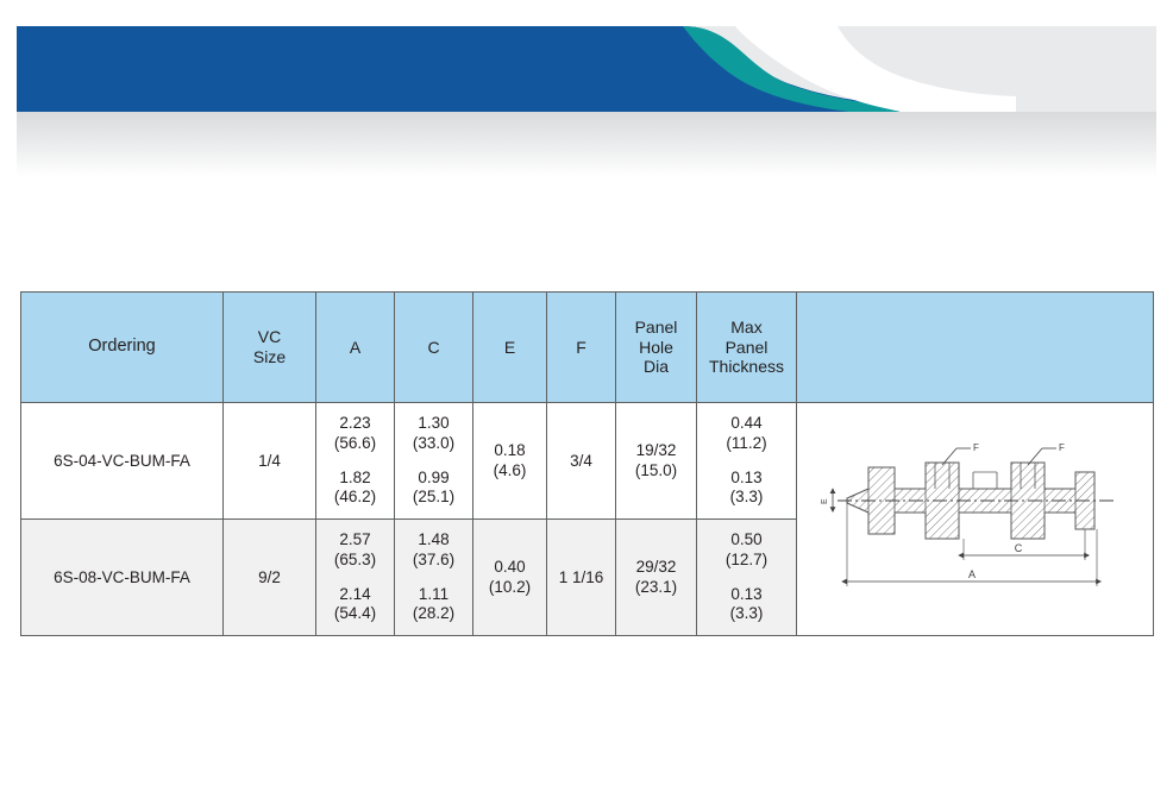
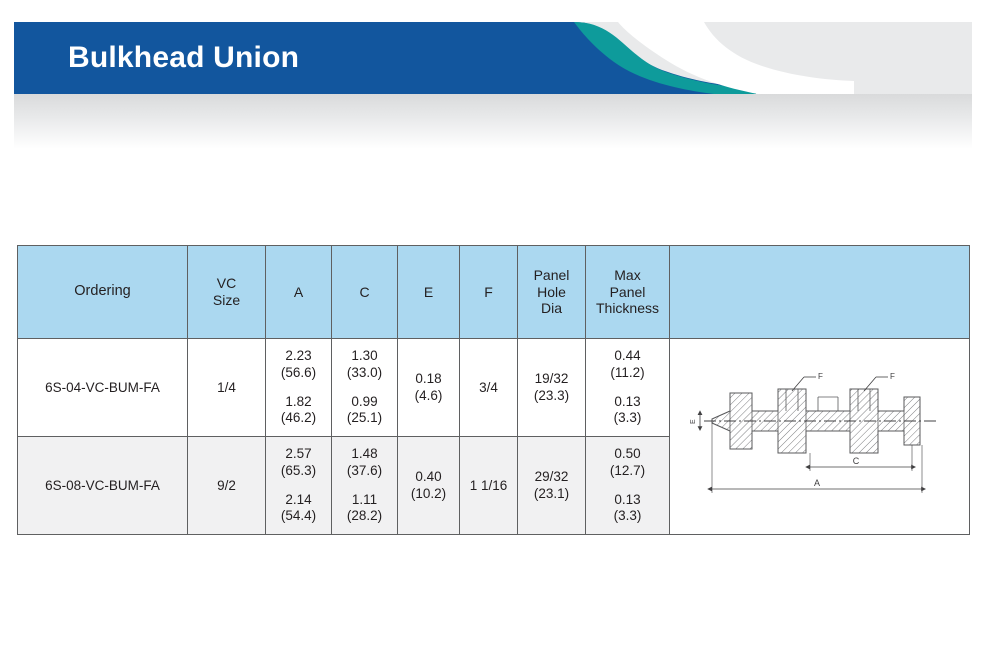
+ Bulkhead Union
  Ordering	VC Size	A	C	E	F	Panel Hole Dia	Max Panel Thickness
- 6S-04-VC-BUM-FA	1/4	2.23 (56.6) 1.82 (46.2)	1.30 (33.0) 0.99 (25.1)	0.18 (4.6)	3/4	19/32 (15.0)	0.44 (11.2) 0.13 (3.3)	F F C A
+ 6S-04-VC-BUM-FA	1/4	2.23 (56.6) 1.82 (46.2)	1.30 (33.0) 0.99 (25.1)	0.18 (4.6)	3/4	19/32 (23.3)	0.44 (11.2) 0.13 (3.3)	F F C A
  6S-08-VC-BUM-FA	9/2	2.57 (65.3) 2.14 (54.4)	1.48 (37.6) 1.11 (28.2)	0.40 (10.2)	1 1/16	29/32 (23.1)	0.50 (12.7) 0.13 (3.3)
